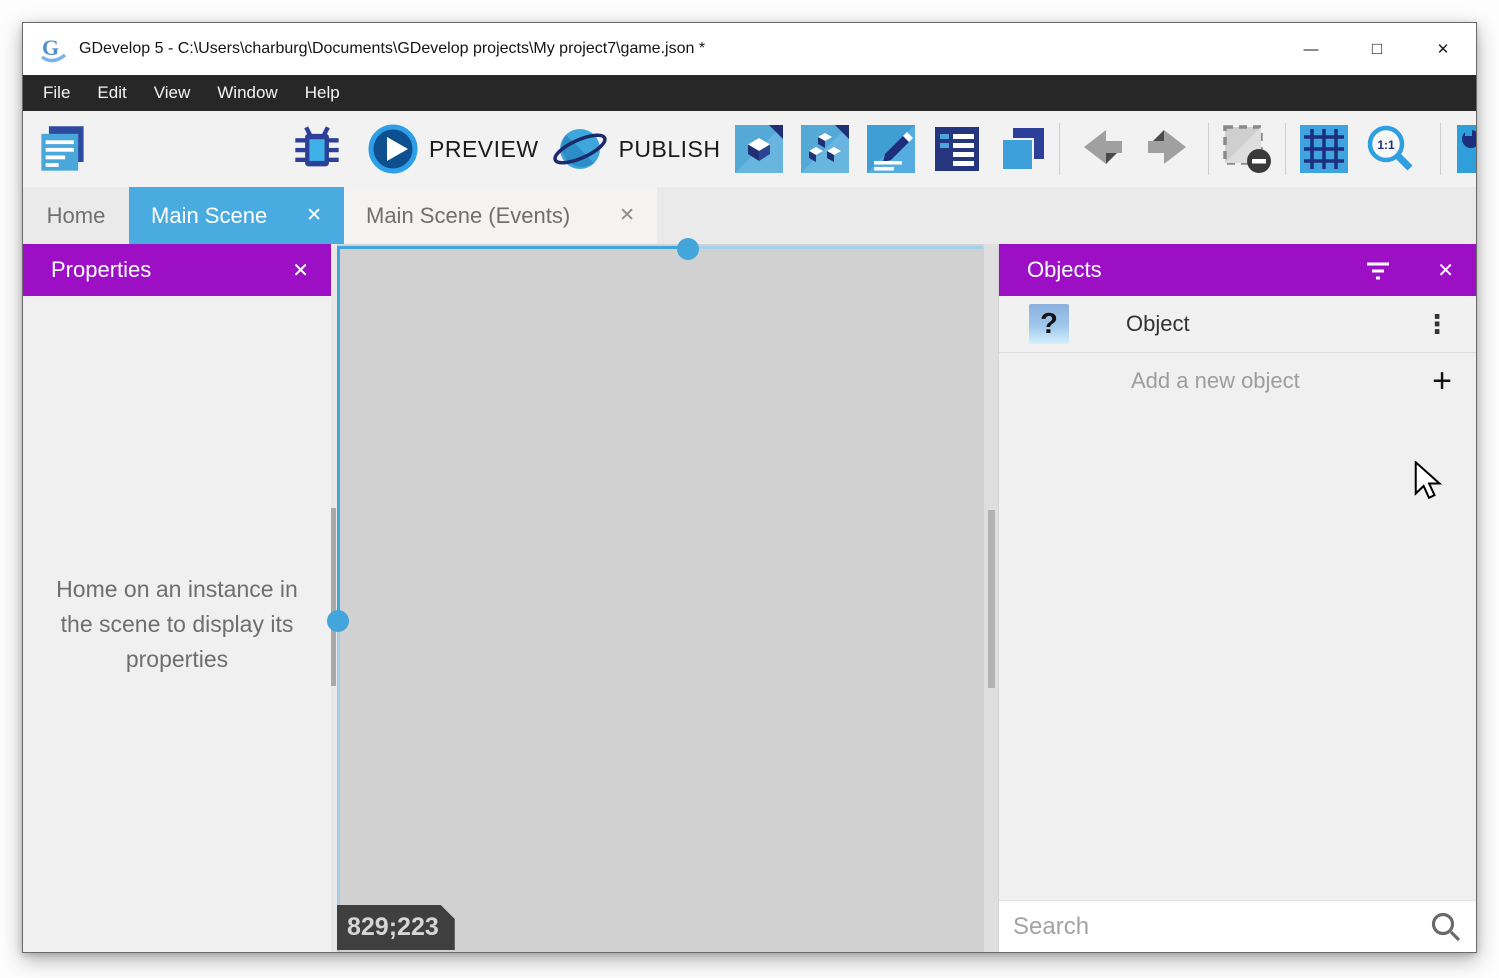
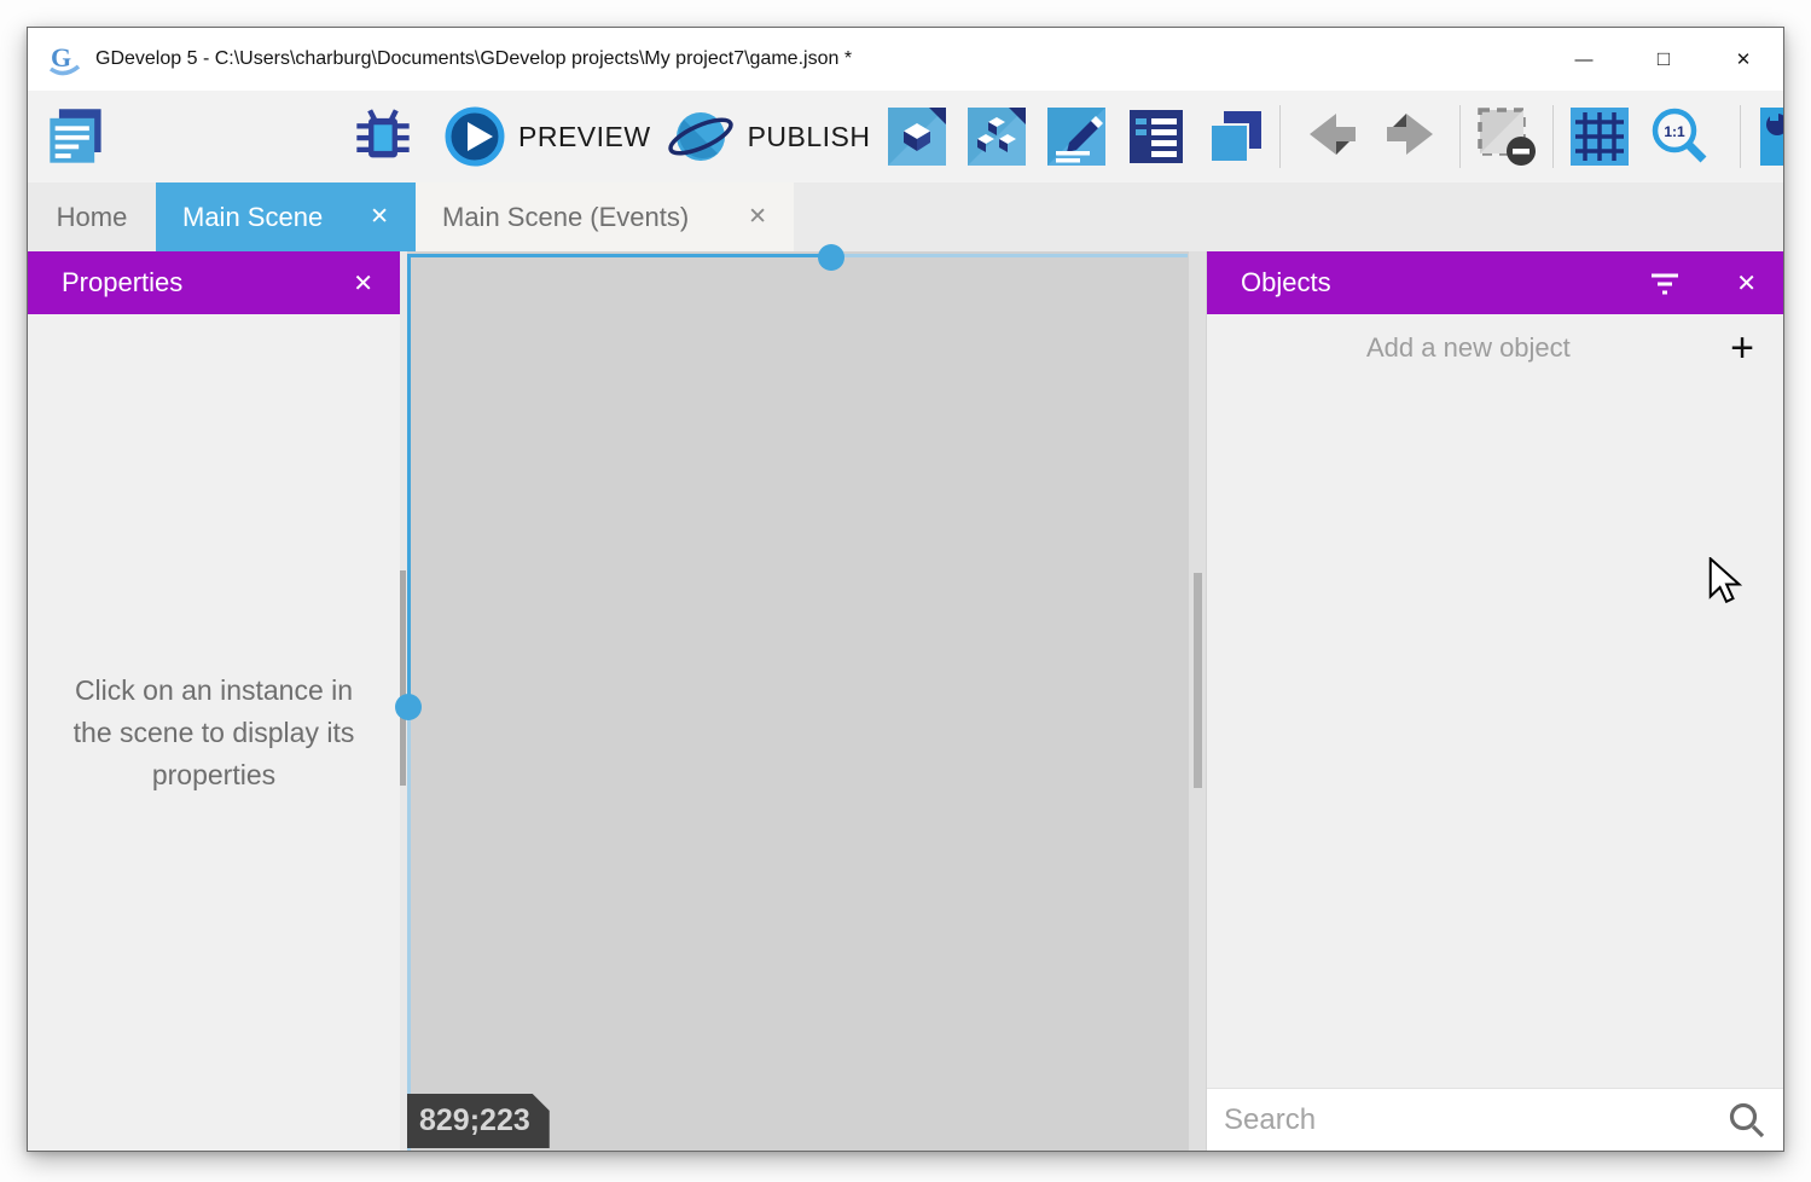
  G
  GDevelop 5 - C:\Users\charburg\Documents\GDevelop projects\My project7\game.json *
  —
  □
  ✕
- File
- Edit
- View
- Window
- Help
  PREVIEW
  PUBLISH
  1:1
  Home
  Main Scene
  ✕
  Main Scene (Events)
  ✕
  Properties
  ✕
- Home on an instance in the scene to display its properties
+ Click on an instance in the scene to display its properties
  829;223
  Objects
  ✕
- ?
- Object
- ⋮
  Add a new object
  +
  Search
